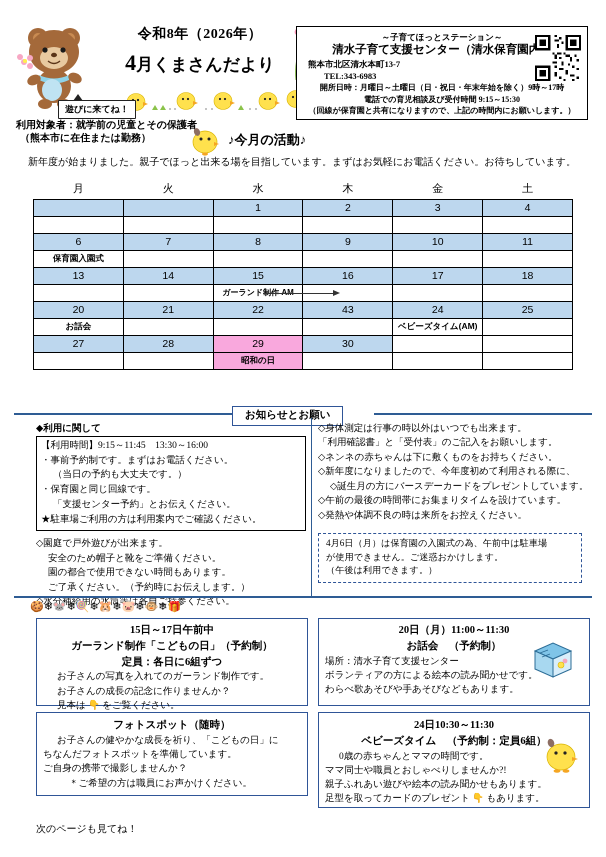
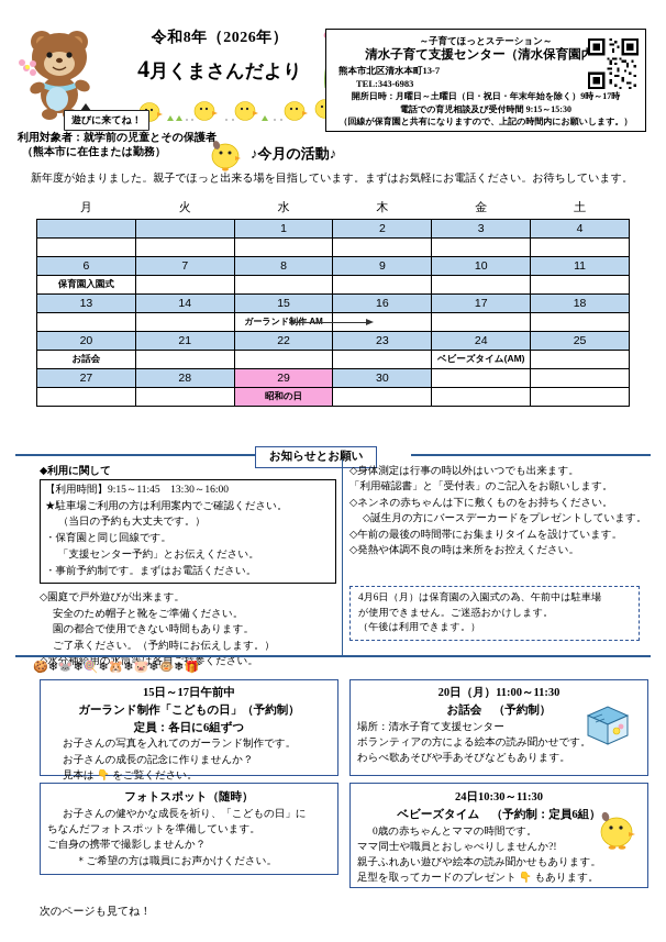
  令和8年（2026年）
  4月くまさんだより
  遊びに来てね！
  ～子育てほっとステーション～
  清水子育て支援センター（清水保育園内
  熊本市北区清水本町13-7
  TEL:343-6983
  開所日時：月曜日～土曜日（日・祝日・年末年始を除く）9時～17時
  電話での育児相談及び受付時間 9:15～15:30
  （回線が保育園と共有になりますので、上記の時間内にお願いします。）
  利用対象者：就学前の児童とその保護者
  （熊本市に在住または勤務）
  ♪今月の活動♪
  新年度が始まりました。親子でほっと出来る場を目指しています。まずはお気軽にお電話ください。お待ちしています。
  月	火	水	木	金	土
  		1	2	3	4
  6	7	8	9	10	11
  保育園入園式
  13	14	15	16	17	18
- 20	21	22	43	24	25
+ 20	21	22	23	24	25
  お話会				ベビーズタイム(AM)
  27	28	29	30
  		昭和の日
  お知らせとお願い
  ◆利用に関して
  【利用時間】9:15～11:45 13:30～16:00
- ・事前予約制です。まずはお電話ください。
+ ★駐車場ご利用の方は利用案内でご確認ください。
  （当日の予約も大丈夫です。）
  ・保育園と同じ回線です。
  「支援センター予約」とお伝えください。
- ★駐車場ご利用の方は利用案内でご確認ください。
+ ・事前予約制です。まずはお電話ください。
  ◇園庭で戸外遊びが出来ます。
  安全のため帽子と靴をご準備ください。
  園の都合で使用できない時間もあります。
  ご了承ください。（予約時にお伝えします。）
  ◇水分補給用の水筒等は各自ご持参ください。
  ◇身体測定は行事の時以外はいつでも出来ます。
  「利用確認書」と「受付表」のご記入をお願いします。
  ◇ネンネの赤ちゃんは下に敷くものをお持ちください。
- ◇新年度になりましたので、今年度初めて利用される際に、
  ◇誕生月の方にバースデーカードをプレゼントしています。
  ◇午前の最後の時間帯にお集まりタイムを設けています。
  ◇発熱や体調不良の時は来所をお控えください。
  4月6日（月）は保育園の入園式の為、午前中は駐車場
  が使用できません。ご迷惑おかけします。
  （午後は利用できます。）
  🍪❄🐭❄🍭❄🐹❄🐷❄🐵❄🎁
  15日～17日午前中
  ガーランド制作「こどもの日」（予約制）
  定員：各日に6組ずつ
  お子さんの写真を入れてのガーランド制作です。
  お子さんの成長の記念に作りませんか？
  見本は 👇 をご覧ください。
  20日（月）11:00～11:30
  お話会 （予約制）
  場所：清水子育て支援センター
  ボランティアの方による絵本の読み聞かせです。
  わらべ歌あそびや手あそびなどもあります。
  フォトスポット（随時）
  お子さんの健やかな成長を祈り、「こどもの日」に
  ちなんだフォトスポットを準備しています。
  ご自身の携帯で撮影しませんか？
  ＊ご希望の方は職員にお声かけください。
  24日10:30～11:30
  ベビーズタイム （予約制：定員6組）
  0歳の赤ちゃんとママの時間です。
  ママ同士や職員とおしゃべりしませんか?!
  親子ふれあい遊びや絵本の読み聞かせもあります。
  足型を取ってカードのプレゼント 👇 もあります。
  次のページも見てね！
